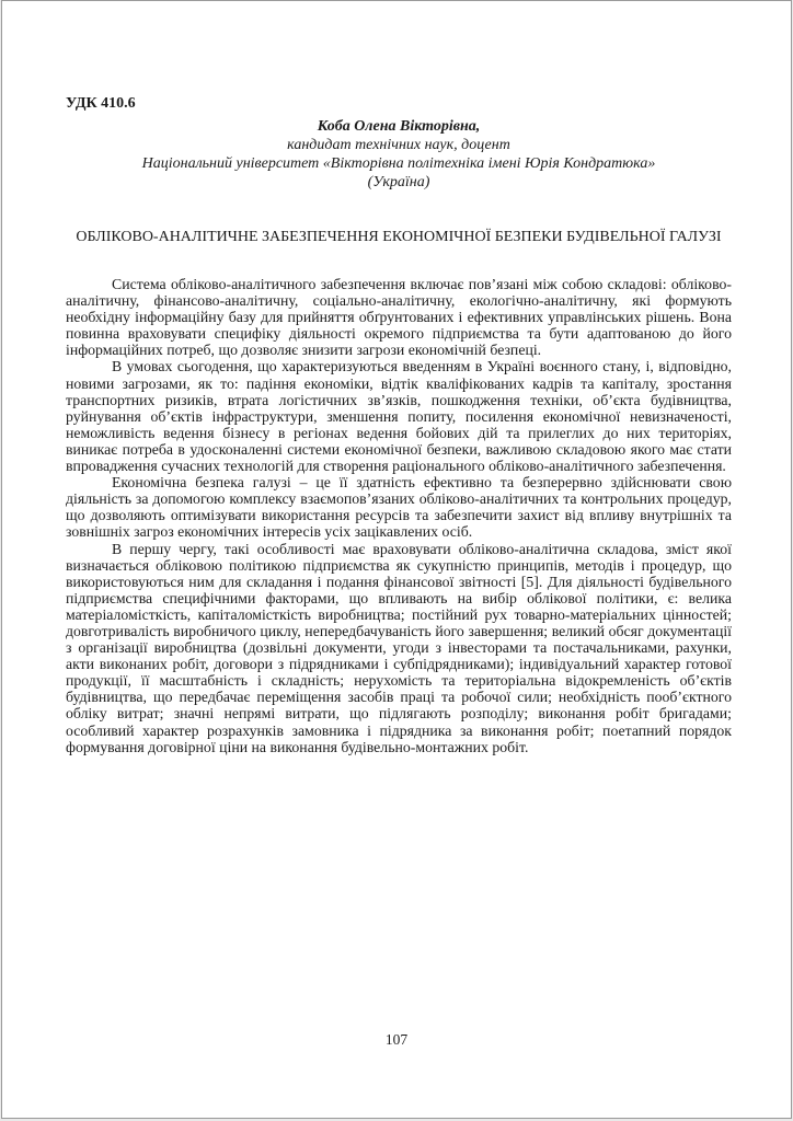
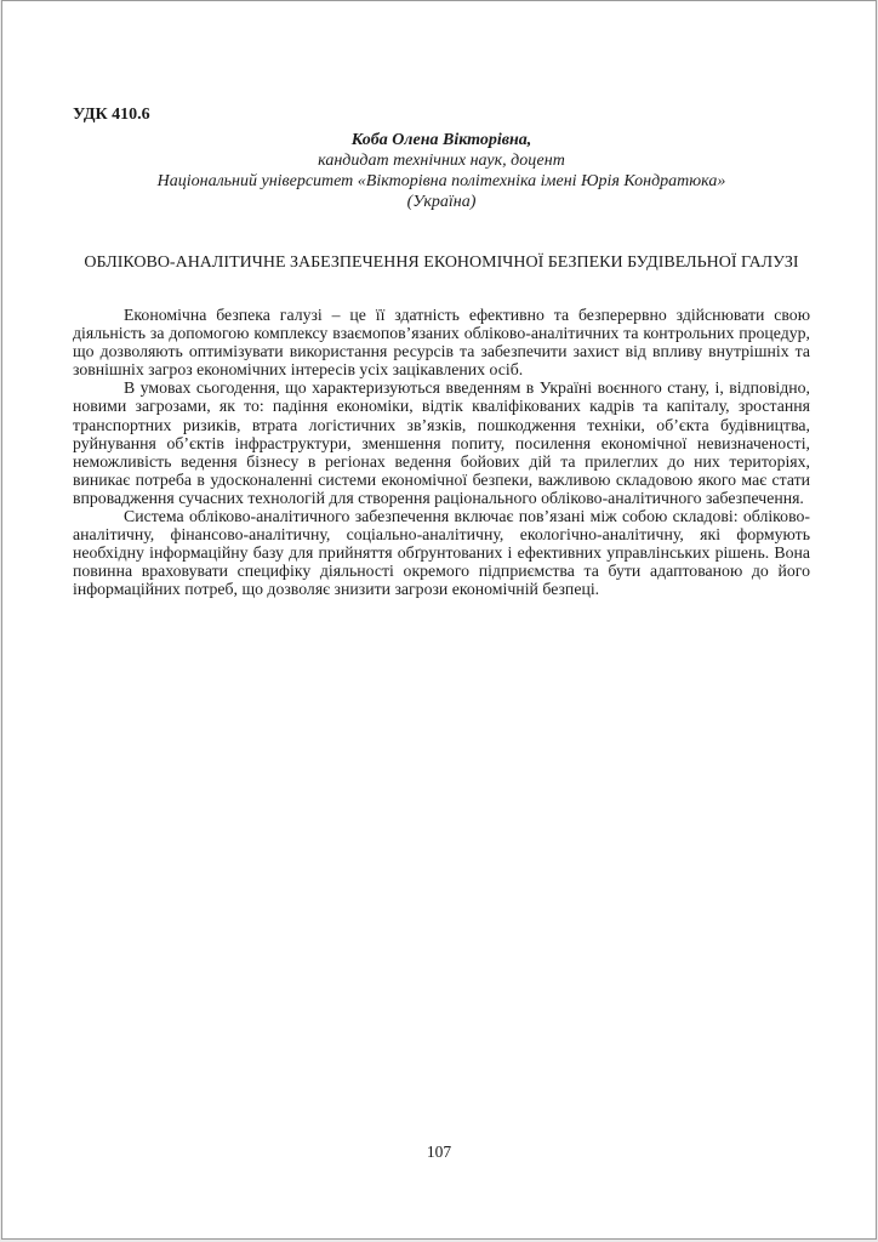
  УДК 410.6
  Коба Олена Вікторівна,
  кандидат технічних наук, доцент
  Національний університет «Вікторівна політехніка імені Юрія Кондратюка»
  (Україна)
  ОБЛІКОВО-АНАЛІТИЧНЕ ЗАБЕЗПЕЧЕННЯ ЕКОНОМІЧНОЇ БЕЗПЕКИ БУДІВЕЛЬНОЇ ГАЛУЗІ
- Система обліково-аналітичного забезпечення включає пов’язані між собою складові: обліково-аналітичну, фінансово-аналітичну, соціально-аналітичну, екологічно-аналітичну, які формують необхідну інформаційну базу для прийняття обґрунтованих і ефективних управлінських рішень. Вона повинна враховувати специфіку діяльності окремого підприємства та бути адаптованою до його інформаційних потреб, що дозволяє знизити загрози економічній безпеці.
+ Економічна безпека галузі – це її здатність ефективно та безперервно здійснювати свою діяльність за допомогою комплексу взаємопов’язаних обліково-аналітичних та контрольних процедур, що дозволяють оптимізувати використання ресурсів та забезпечити захист від впливу внутрішніх та зовнішніх загроз економічних інтересів усіх зацікавлених осіб.
  В умовах сьогодення, що характеризуються введенням в Україні воєнного стану, і, відповідно, новими загрозами, як то: падіння економіки, відтік кваліфікованих кадрів та капіталу, зростання транспортних ризиків, втрата логістичних зв’язків, пошкодження техніки, об’єкта будівництва, руйнування об’єктів інфраструктури, зменшення попиту, посилення економічної невизначеності, неможливість ведення бізнесу в регіонах ведення бойових дій та прилеглих до них територіях, виникає потреба в удосконаленні системи економічної безпеки, важливою складовою якого має стати впровадження сучасних технологій для створення раціонального обліково-аналітичного забезпечення.
- Економічна безпека галузі – це її здатність ефективно та безперервно здійснювати свою діяльність за допомогою комплексу взаємопов’язаних обліково-аналітичних та контрольних процедур, що дозволяють оптимізувати використання ресурсів та забезпечити захист від впливу внутрішніх та зовнішніх загроз економічних інтересів усіх зацікавлених осіб.
+ Система обліково-аналітичного забезпечення включає пов’язані між собою складові: обліково-аналітичну, фінансово-аналітичну, соціально-аналітичну, екологічно-аналітичну, які формують необхідну інформаційну базу для прийняття обґрунтованих і ефективних управлінських рішень. Вона повинна враховувати специфіку діяльності окремого підприємства та бути адаптованою до його інформаційних потреб, що дозволяє знизити загрози економічній безпеці.
- В першу чергу, такі особливості має враховувати обліково-аналітична складова, зміст якої визначається обліковою політикою підприємства як сукупністю принципів, методів і процедур, що використовуються ним для складання і подання фінансової звітності [5]. Для діяльності будівельного підприємства специфічними факторами, що впливають на вибір облікової політики, є: велика матеріаломісткість, капіталомісткість виробництва; постійний рух товарно-матеріальних цінностей; довготривалість виробничого циклу, непередбачуваність його завершення; великий обсяг документації з організації виробництва (дозвільні документи, угоди з інвесторами та постачальниками, рахунки, акти виконаних робіт, договори з підрядниками і субпідрядниками); індивідуальний характер готової продукції, її масштабність і складність; нерухомість та територіальна відокремленість об’єктів будівництва, що передбачає переміщення засобів праці та робочої сили; необхідність пооб’єктного обліку витрат; значні непрямі витрати, що підлягають розподілу; виконання робіт бригадами; особливий характер розрахунків замовника і підрядника за виконання робіт; поетапний порядок формування договірної ціни на виконання будівельно-монтажних робіт.
  107
